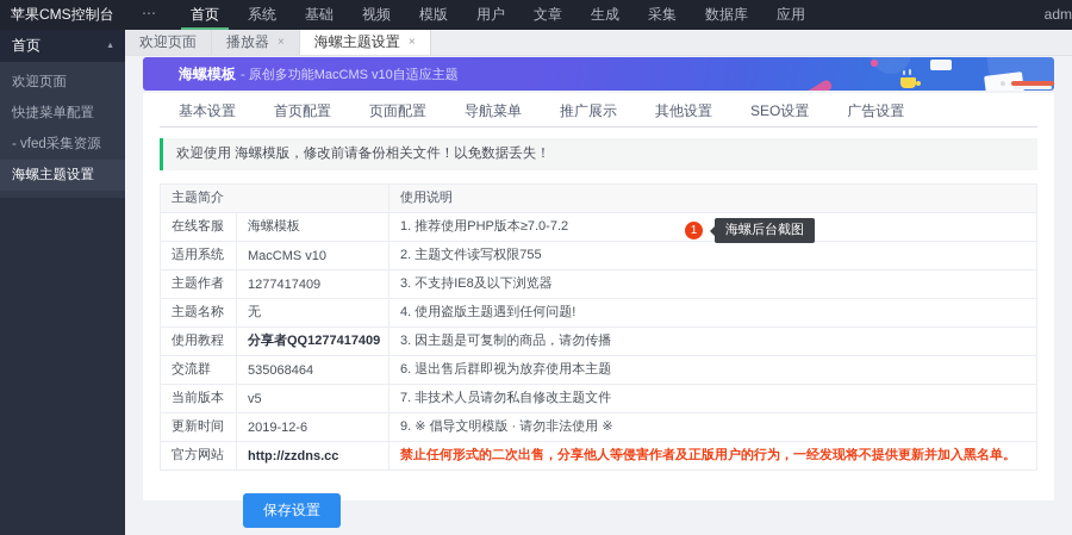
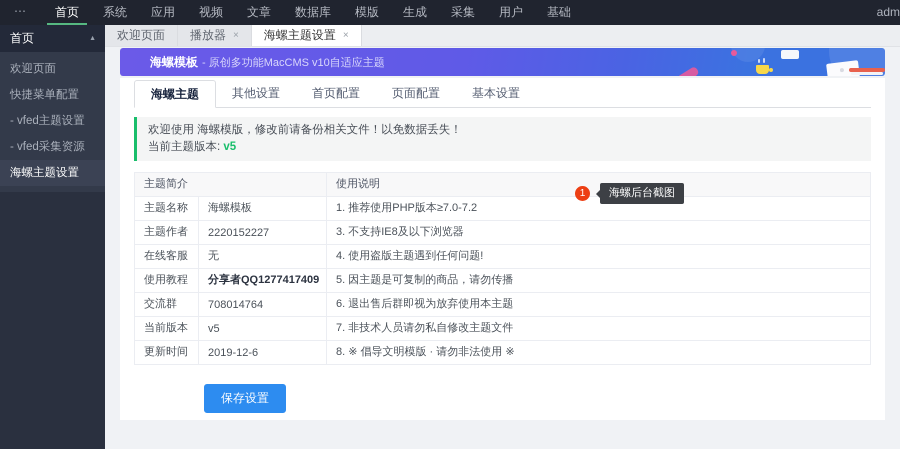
- 苹果CMS控制台
  ⋯
  首页
  系统
- 基础
+ 应用
  视频
- 模版
+ 文章
- 用户
+ 数据库
- 文章
+ 模版
  生成
  采集
- 数据库
+ 用户
- 应用
+ 基础
  adm
  首页
  欢迎页面
  快捷菜单配置
+ - vfed主题设置
  - vfed采集资源
  海螺主题设置
  欢迎页面
  播放器
  ×
  海螺主题设置
  ×
  海螺模板 - 原创多功能MacCMS v10自适应主题
+ 海螺主题
- 基本设置
+ 其他设置
  首页配置
  页面配置
- 导航菜单
- 推广展示
- 其他设置
+ 基本设置
- SEO设置
- 广告设置
  欢迎使用 海螺模版，修改前请备份相关文件！以免数据丢失！
+ 当前主题版本: v5
  主题简介	使用说明
- 在线客服	海螺模板	1. 推荐使用PHP版本≥7.0-7.2
+ 主题名称	海螺模板	1. 推荐使用PHP版本≥7.0-7.2
- 适用系统	MacCMS v10	2. 主题文件读写权限755
- 主题作者	1277417409	3. 不支持IE8及以下浏览器
+ 主题作者	2220152227	3. 不支持IE8及以下浏览器
- 主题名称	无	4. 使用盗版主题遇到任何问题!
+ 在线客服	无	4. 使用盗版主题遇到任何问题!
- 使用教程	分享者QQ1277417409	3. 因主题是可复制的商品，请勿传播
+ 使用教程	分享者QQ1277417409	5. 因主题是可复制的商品，请勿传播
- 交流群	535068464	6. 退出售后群即视为放弃使用本主题
+ 交流群	708014764	6. 退出售后群即视为放弃使用本主题
  当前版本	v5	7. 非技术人员请勿私自修改主题文件
- 更新时间	2019-12-6	9. ※ 倡导文明模版 · 请勿非法使用 ※
+ 更新时间	2019-12-6	8. ※ 倡导文明模版 · 请勿非法使用 ※
- 官方网站	http://zzdns.cc	禁止任何形式的二次出售，分享他人等侵害作者及正版用户的行为，一经发现将不提供更新并加入黑名单。
  保存设置
  1
  海螺后台截图
